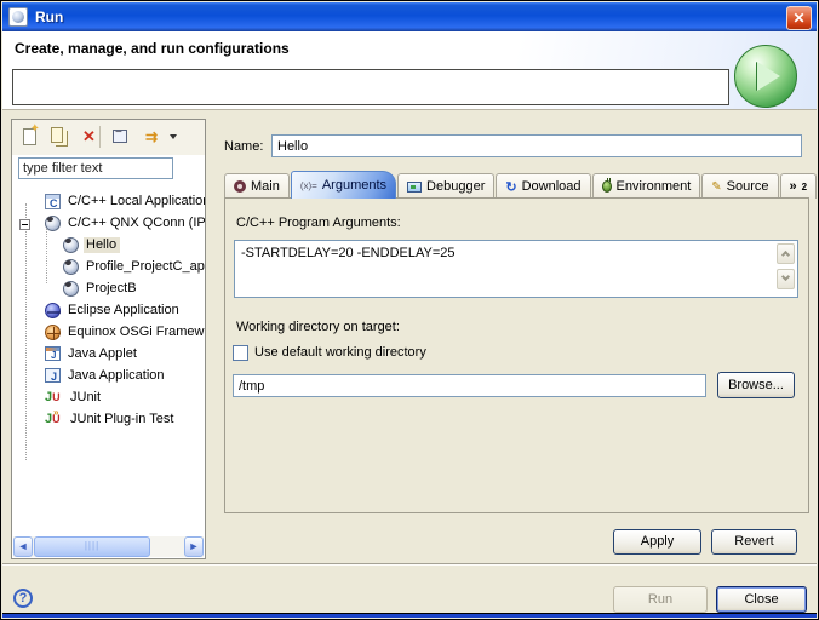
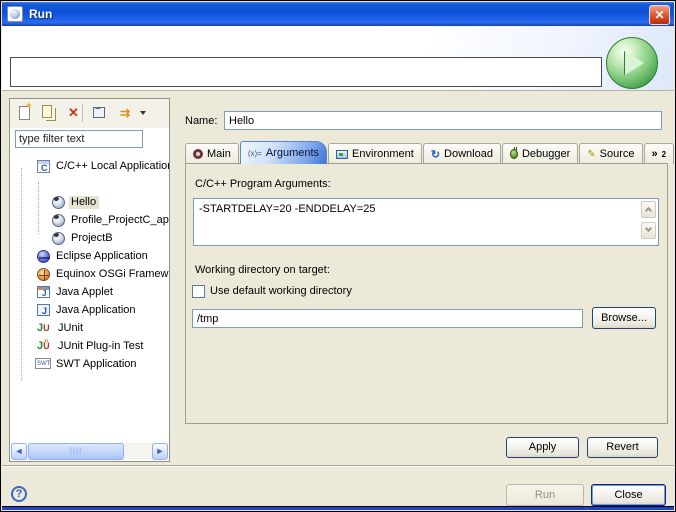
  Run
  ✕
- Create, manage, and run configurations
  ✕
  ⇉
  type filter text
  C/C++ Local Applicatio
- C/C++ QNX QConn (IP
  Hello
  Profile_ProjectC_ap
  ProjectB
  Eclipse Application
  Equinox OSGi Framew
  Java Applet
  Java Application
  JUnit
  »
  JUnit Plug-in Test
+ SWT Application
  ◄
  ►
  Name:
  Hello
  Main
  Arguments
- Debugger
+ Environment
  Download
- Environment
+ Debugger
  Source
  »
  2
  C/C++ Program Arguments:
  -STARTDELAY=20 -ENDDELAY=25
  Working directory on target:
  Use default working directory
  /tmp
  Browse...
  Apply
  Revert
  ?
  Run
  Close
